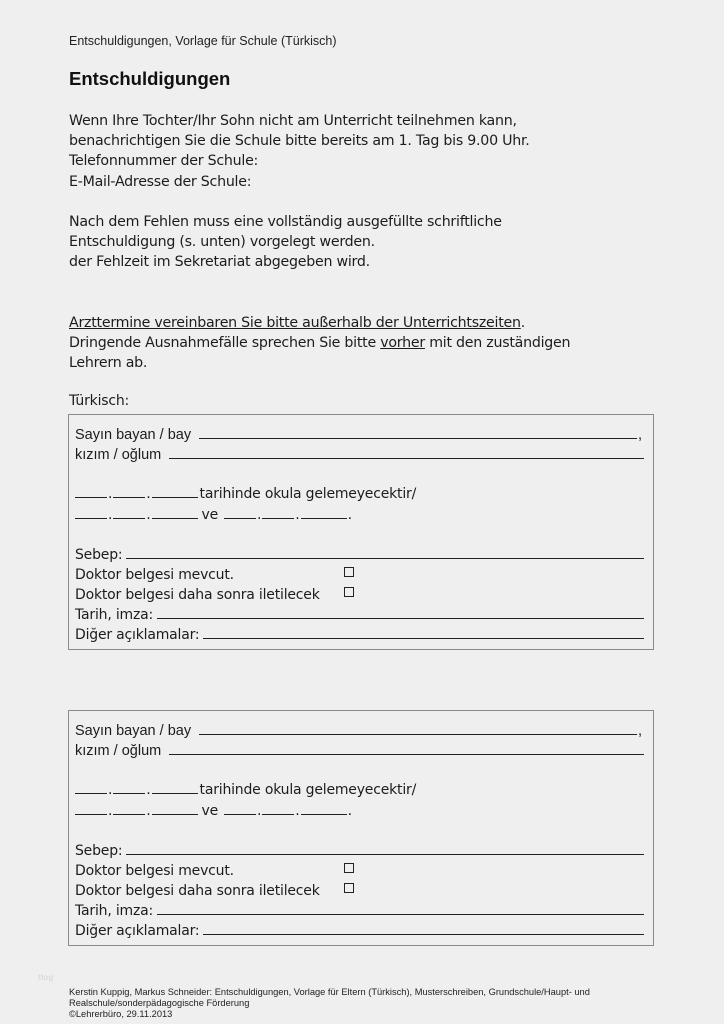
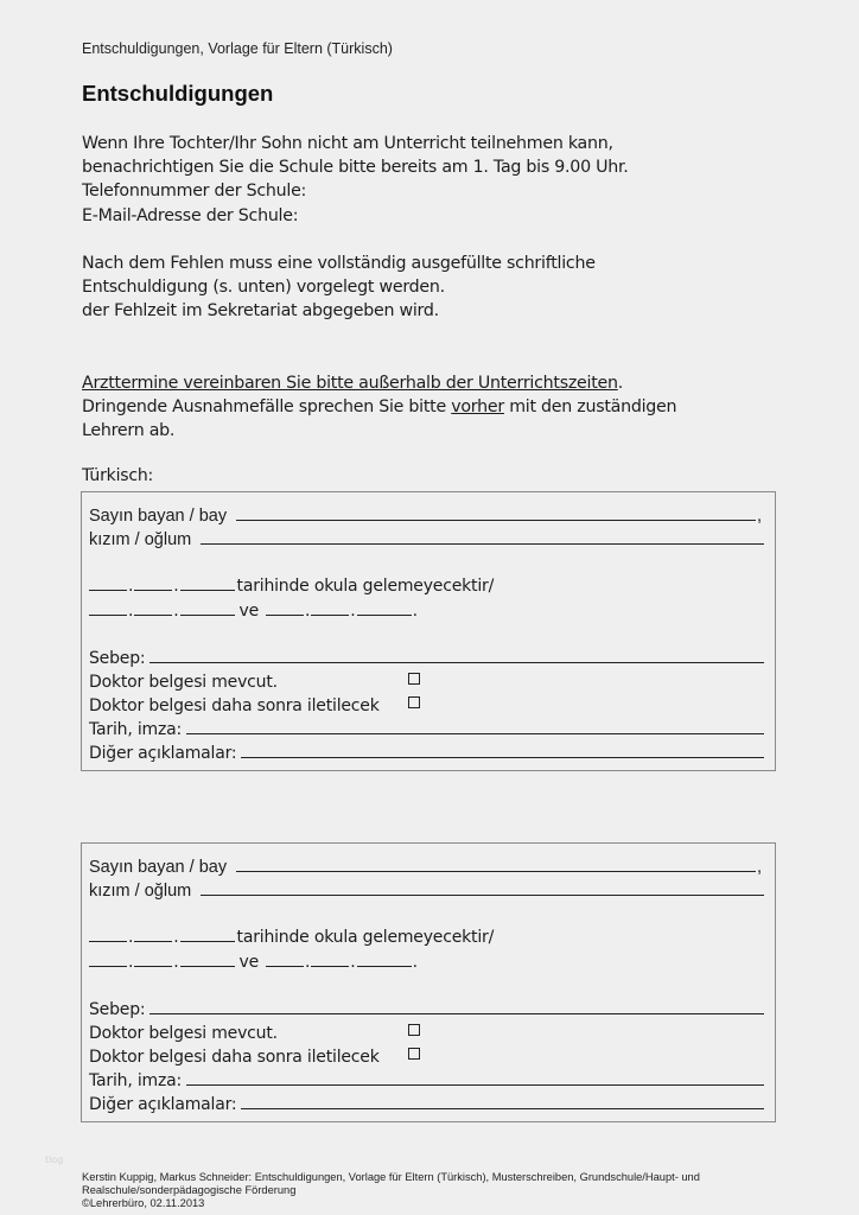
- Entschuldigungen, Vorlage für Schule (Türkisch)
+ Entschuldigungen, Vorlage für Eltern (Türkisch)
  Entschuldigungen
  Wenn Ihre Tochter/Ihr Sohn nicht am Unterricht teilnehmen kann,
  benachrichtigen Sie die Schule bitte bereits am 1. Tag bis 9.00 Uhr.
  Telefonnummer der Schule:
  E-Mail-Adresse der Schule:
  Nach dem Fehlen muss eine vollständig ausgefüllte schriftliche
  Entschuldigung (s. unten) vorgelegt werden.
  der Fehlzeit im Sekretariat abgegeben wird.
  Arzttermine vereinbaren Sie bitte außerhalb der Unterrichtszeiten.
  Dringende Ausnahmefälle sprechen Sie bitte vorher mit den zuständigen
  Lehrern ab.
  Türkisch:
  Sayın bayan / bay
  ,
  kızım / oğlum
  .
  .
  tarihinde okula gelemeyecektir/
  .
  .
  ve
  .
  .
  .
  Sebep:
  Doktor belgesi mevcut.
  Doktor belgesi daha sonra iletilecek
  Tarih, imza:
  Diğer açıklamalar:
  Sayın bayan / bay
  ,
  kızım / oğlum
  .
  .
  tarihinde okula gelemeyecektir/
  .
  .
  ve
  .
  .
  .
  Sebep:
  Doktor belgesi mevcut.
  Doktor belgesi daha sonra iletilecek
  Tarih, imza:
  Diğer açıklamalar:
  Kerstin Kuppig, Markus Schneider: Entschuldigungen, Vorlage für Eltern (Türkisch), Musterschreiben, Grundschule/Haupt- und
  Realschule/sonderpädagogische Förderung
- ©Lehrerbüro, 29.11.2013
+ ©Lehrerbüro, 02.11.2013
